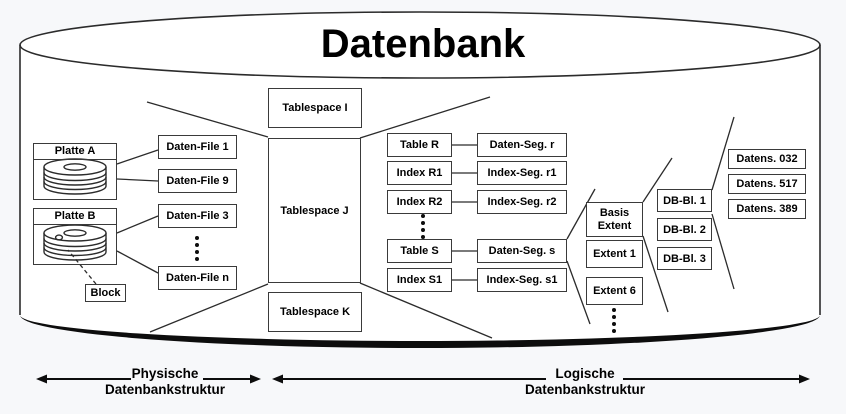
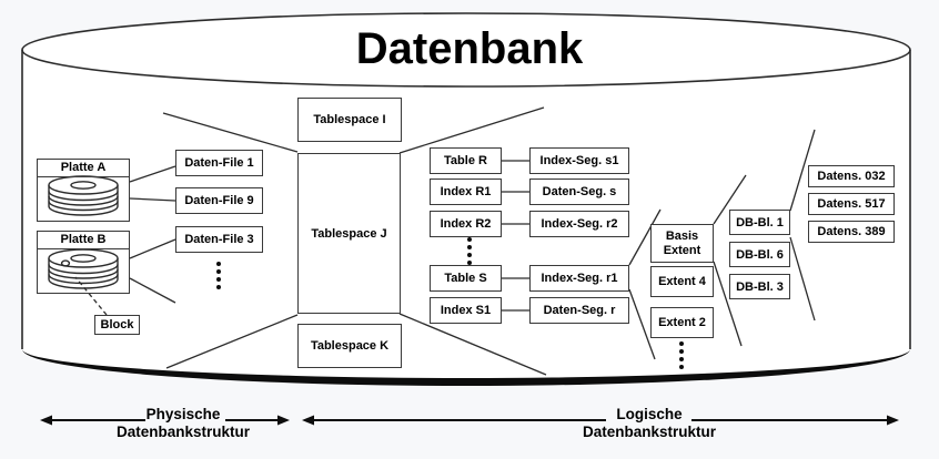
  Datenbank
  Platte A
  Platte B
  Block
  Daten-File 1
  Daten-File 9
  Daten-File 3
- Daten-File n
  Tablespace I
  Tablespace J
  Tablespace K
  Table R
- Daten-Seg. r
+ Index-Seg. s1
  Index R1
- Index-Seg. r1
+ Daten-Seg. s
  Index R2
  Index-Seg. r2
  Table S
- Daten-Seg. s
+ Index-Seg. r1
  Index S1
- Index-Seg. s1
+ Daten-Seg. r
  Basis Extent
- Extent 1
+ Extent 4
- Extent 6
+ Extent 2
  DB-Bl. 1
- DB-Bl. 2
+ DB-Bl. 6
  DB-Bl. 3
  Datens. 032
  Datens. 517
  Datens. 389
  Physische
  Datenbankstruktur
  Logische
  Datenbankstruktur
